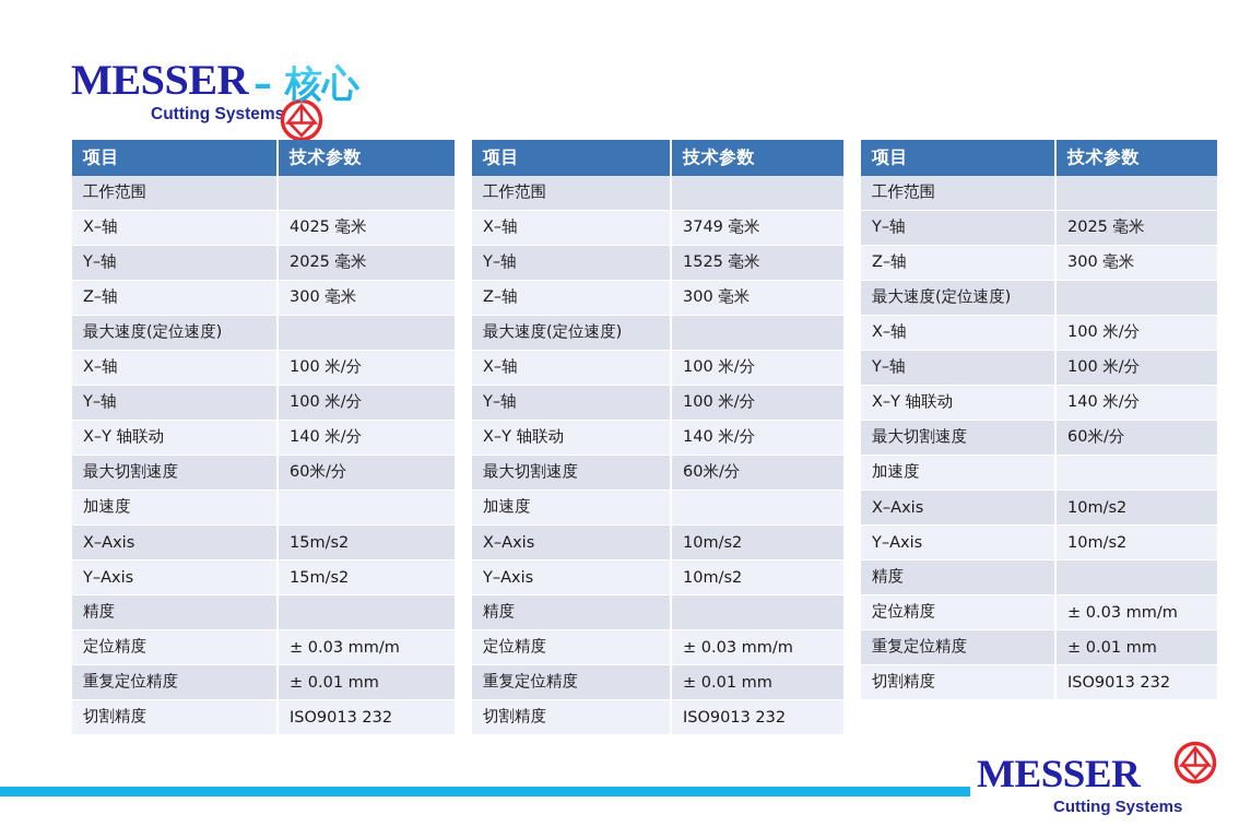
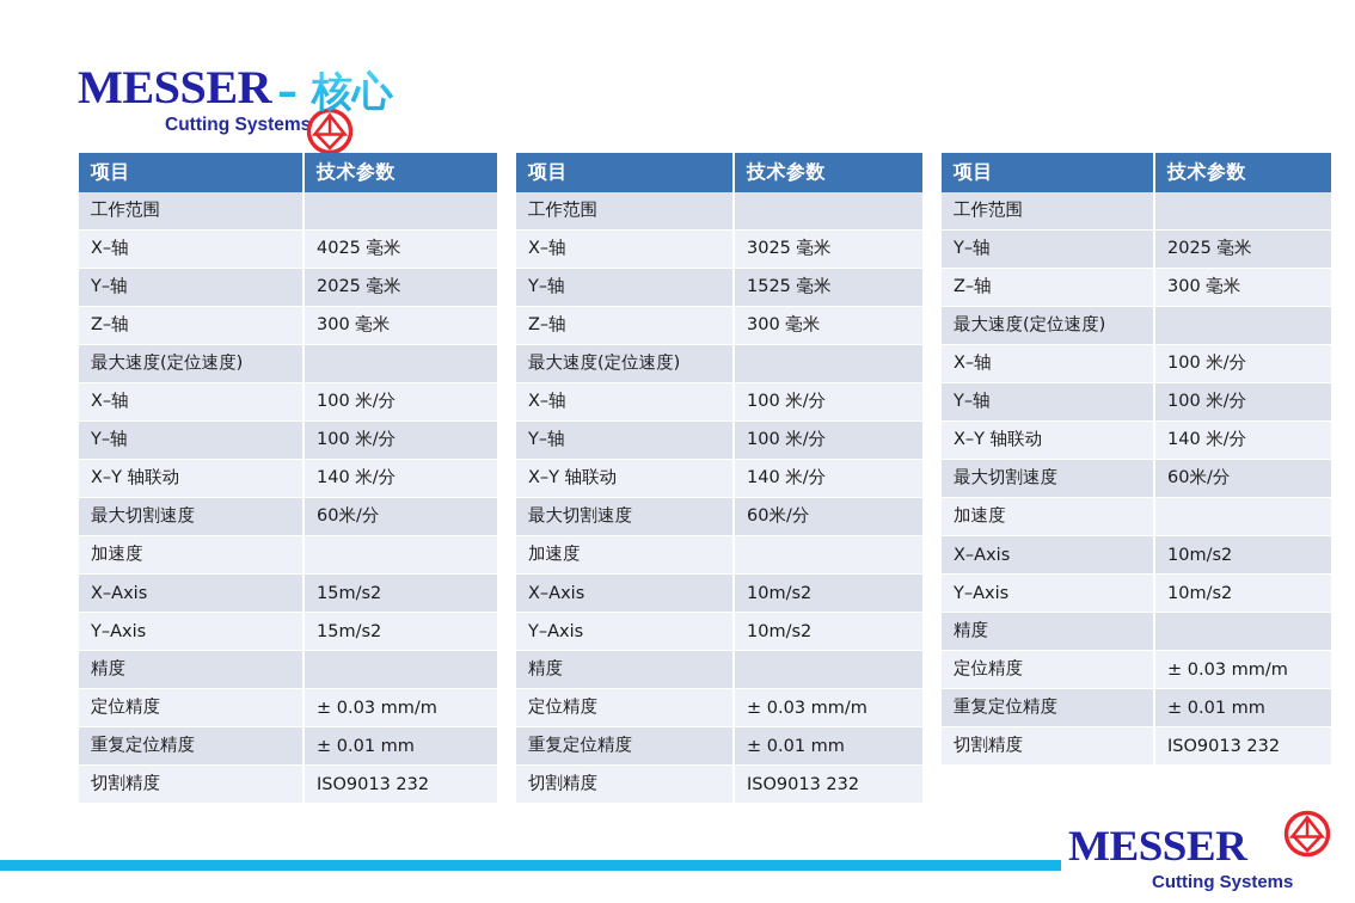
  MESSER
  Cutting Systems
  – 核心
  项目	技术参数
  工作范围
  X–轴	4025 毫米
  Y–轴	2025 毫米
  Z–轴	300 毫米
  最大速度(定位速度)
  X–轴	100 米/分
  Y–轴	100 米/分
  X–Y 轴联动	140 米/分
  最大切割速度	60米/分
  加速度
  X–Axis	15m/s2
  Y–Axis	15m/s2
  精度
  定位精度	± 0.03 mm/m
  重复定位精度	± 0.01 mm
  切割精度	ISO9013 232
  项目	技术参数
  工作范围
- X–轴	3749 毫米
+ X–轴	3025 毫米
  Y–轴	1525 毫米
  Z–轴	300 毫米
  最大速度(定位速度)
  X–轴	100 米/分
  Y–轴	100 米/分
  X–Y 轴联动	140 米/分
  最大切割速度	60米/分
  加速度
  X–Axis	10m/s2
  Y–Axis	10m/s2
  精度
  定位精度	± 0.03 mm/m
  重复定位精度	± 0.01 mm
  切割精度	ISO9013 232
  项目	技术参数
  工作范围
  Y–轴	2025 毫米
  Z–轴	300 毫米
  最大速度(定位速度)
  X–轴	100 米/分
  Y–轴	100 米/分
  X–Y 轴联动	140 米/分
  最大切割速度	60米/分
  加速度
  X–Axis	10m/s2
  Y–Axis	10m/s2
  精度
  定位精度	± 0.03 mm/m
  重复定位精度	± 0.01 mm
  切割精度	ISO9013 232
  MESSER
  Cutting Systems
